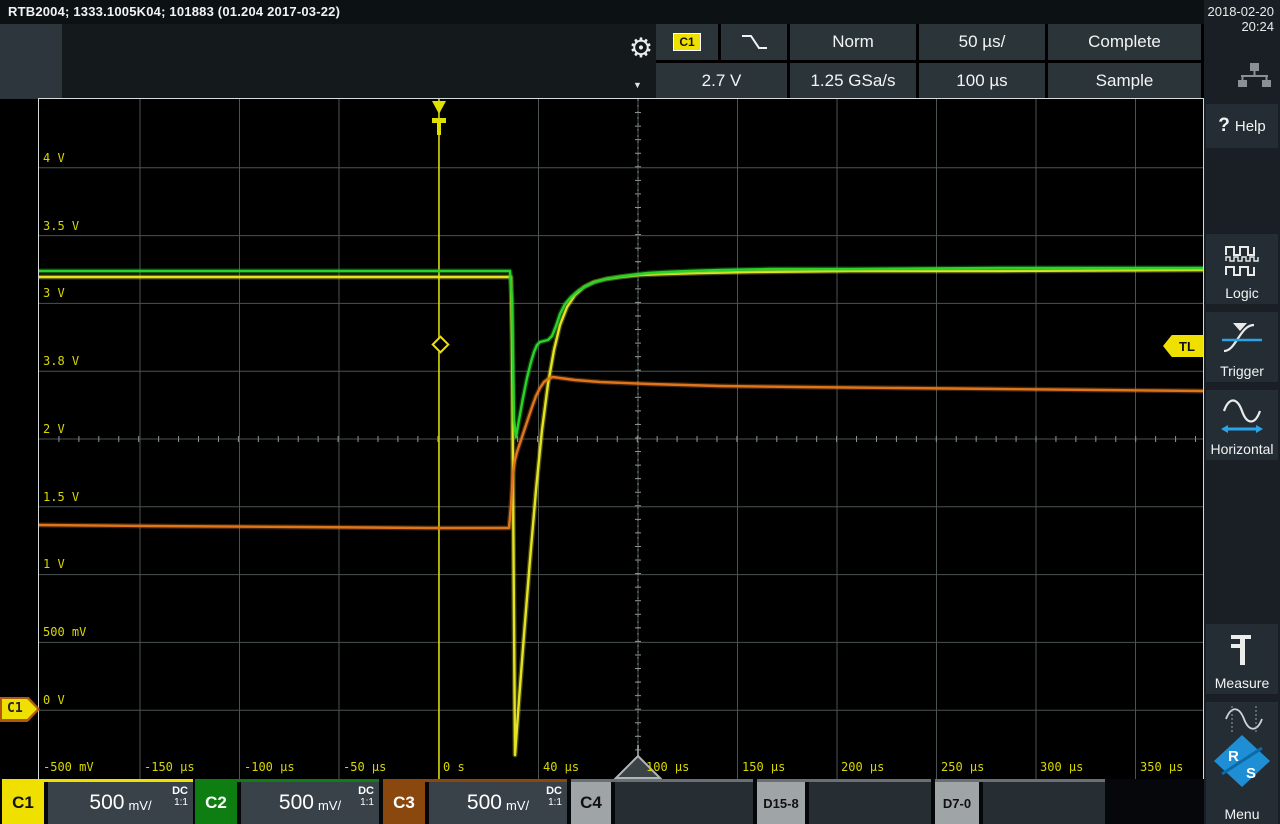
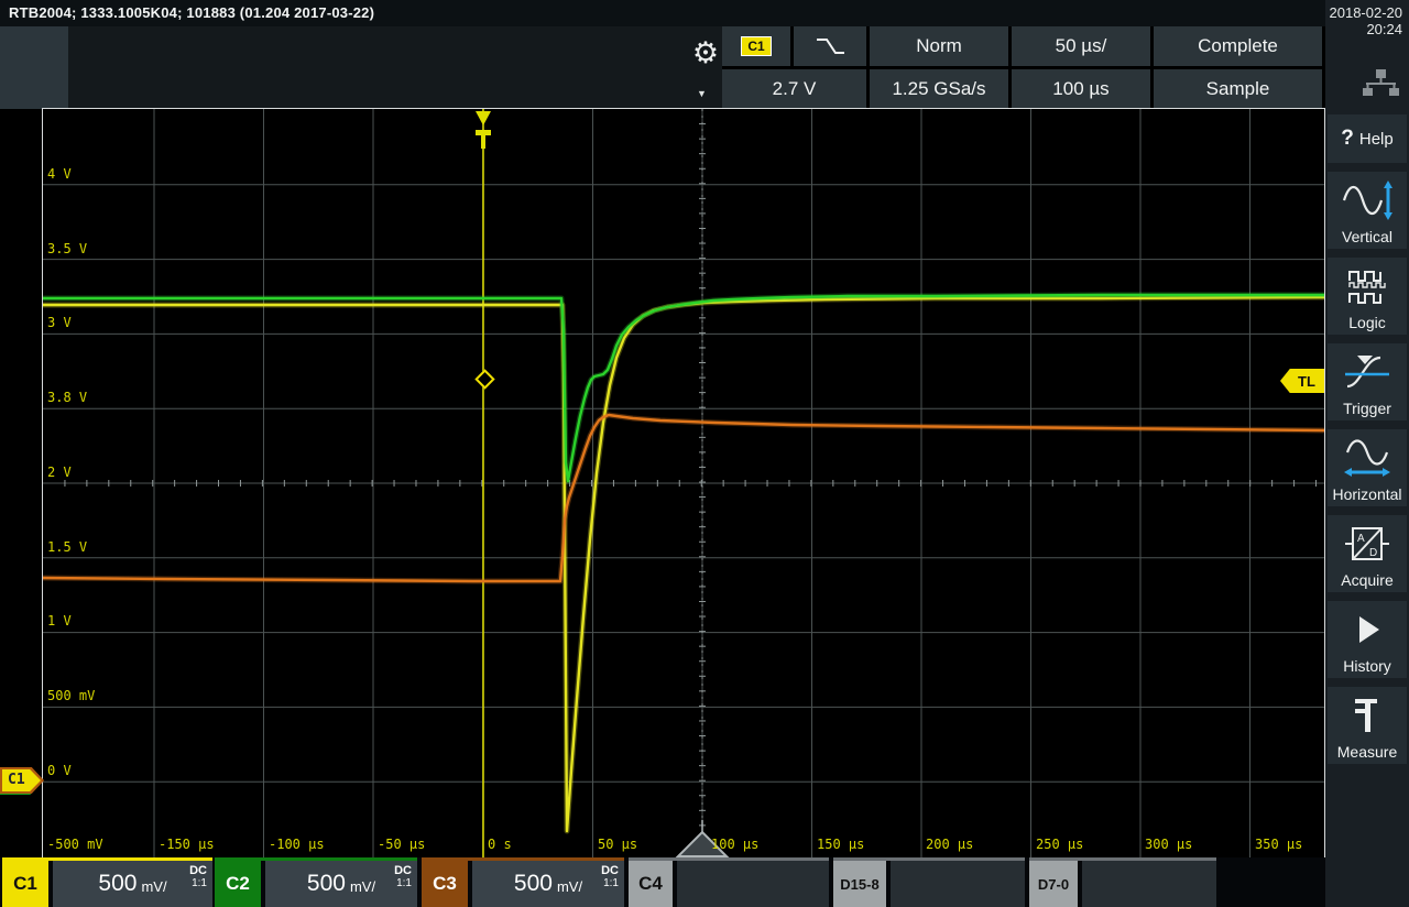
  RTB2004; 1333.1005K04; 101883 (01.204 2017-03-22)
  ⚙
  ▼
  C1
  Norm
  50 µs/
  Complete
  2.7 V
  1.25 GSa/s
  100 µs
  Sample
  2018-02-20
  20:24
  ?
  Help
+ Vertical
  Logic
  Trigger
  Horizontal
+ A
+ D
+ Acquire
+ History
  Measure
- R
- S
- Menu
  4 V
  3.5 V
  3 V
  3.8 V
  2 V
  1.5 V
  1 V
  500 mV
  0 V
  -500 mV
  -150 µs
  -100 µs
  -50 µs
  0 s
- 40 µs
+ 50 µs
  100 µs
  150 µs
  200 µs
  250 µs
  300 µs
  350 µs
  TL
  C1
  C1
  500
  mV/
  DC
  1:1
  C2
  500
  mV/
  DC
  1:1
  C3
  500
  mV/
  DC
  1:1
  C4
  D15-8
  D7-0
